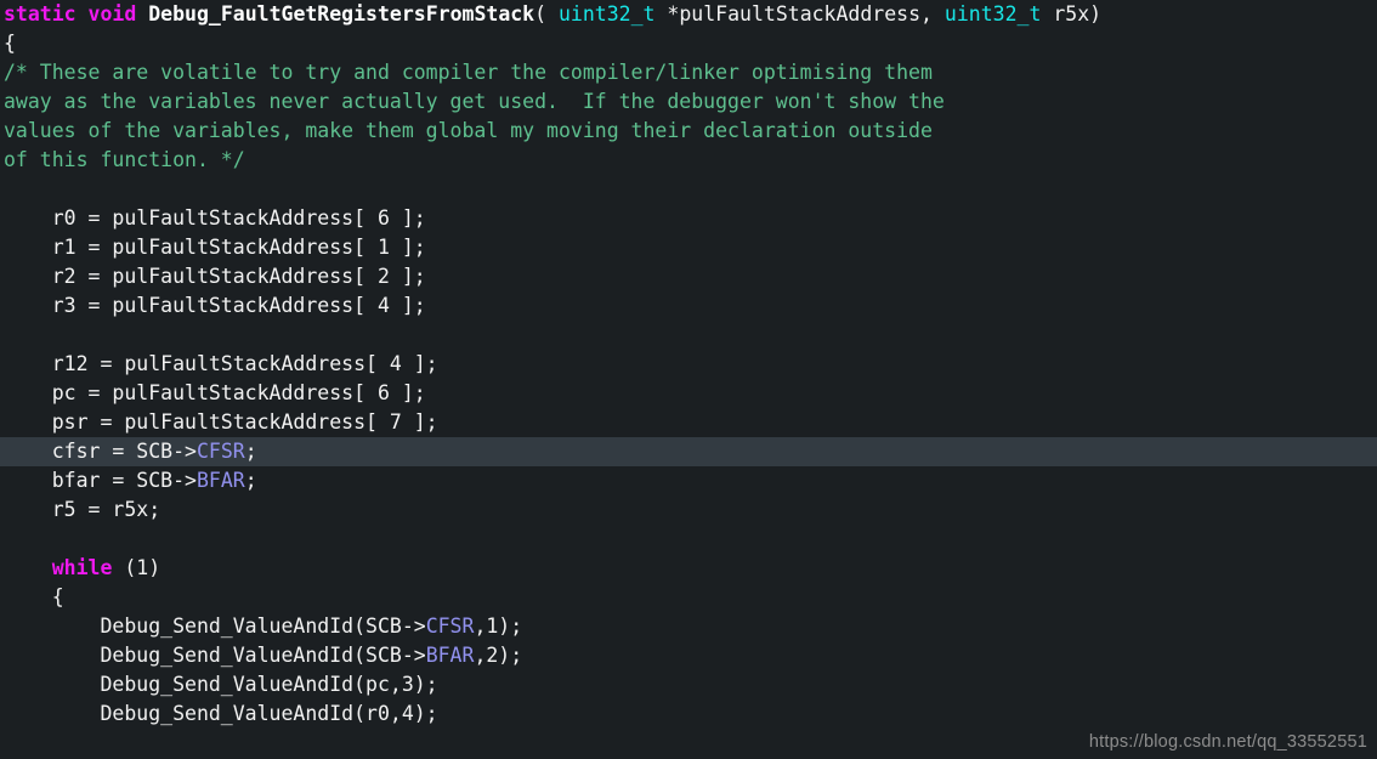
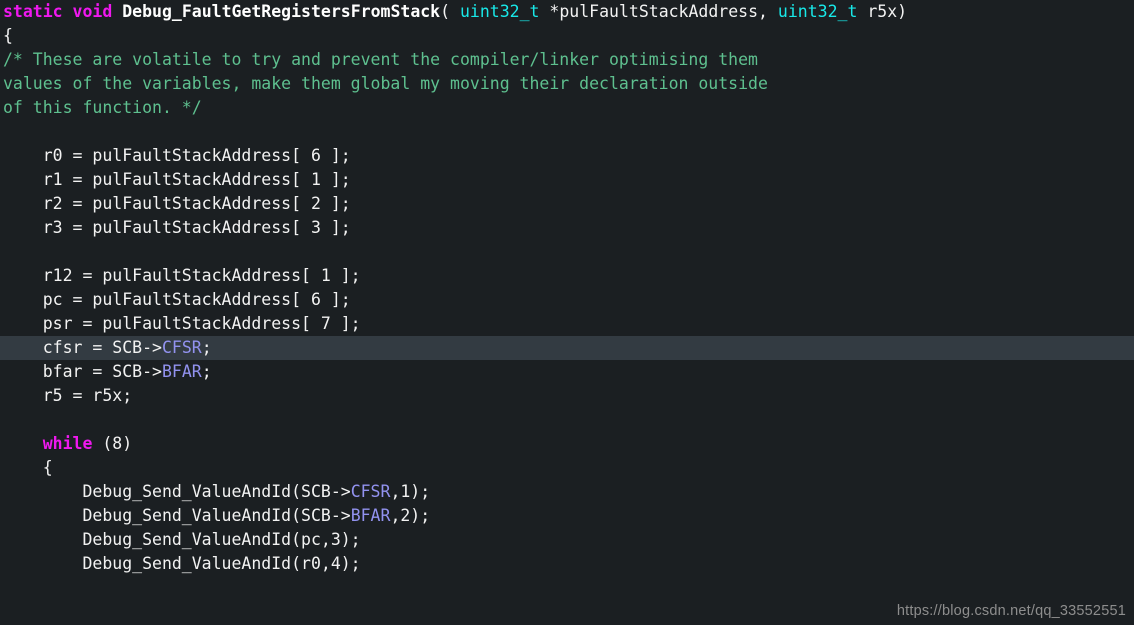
  static void Debug_FaultGetRegistersFromStack( uint32_t *pulFaultStackAddress, uint32_t r5x)
  {
- /* These are volatile to try and compiler the compiler/linker optimising them
+ /* These are volatile to try and prevent the compiler/linker optimising them
- away as the variables never actually get used. If the debugger won't show the
  values of the variables, make them global my moving their declaration outside
  of this function. */
  r0 = pulFaultStackAddress[ 6 ];
  r1 = pulFaultStackAddress[ 1 ];
  r2 = pulFaultStackAddress[ 2 ];
- r3 = pulFaultStackAddress[ 4 ];
+ r3 = pulFaultStackAddress[ 3 ];
- r12 = pulFaultStackAddress[ 4 ];
+ r12 = pulFaultStackAddress[ 1 ];
  pc = pulFaultStackAddress[ 6 ];
  psr = pulFaultStackAddress[ 7 ];
  cfsr = SCB->CFSR;
  bfar = SCB->BFAR;
  r5 = r5x;
- while (1)
+ while (8)
  {
  Debug_Send_ValueAndId(SCB->CFSR,1);
  Debug_Send_ValueAndId(SCB->BFAR,2);
  Debug_Send_ValueAndId(pc,3);
  Debug_Send_ValueAndId(r0,4);
  https://blog.csdn.net/qq_33552551
